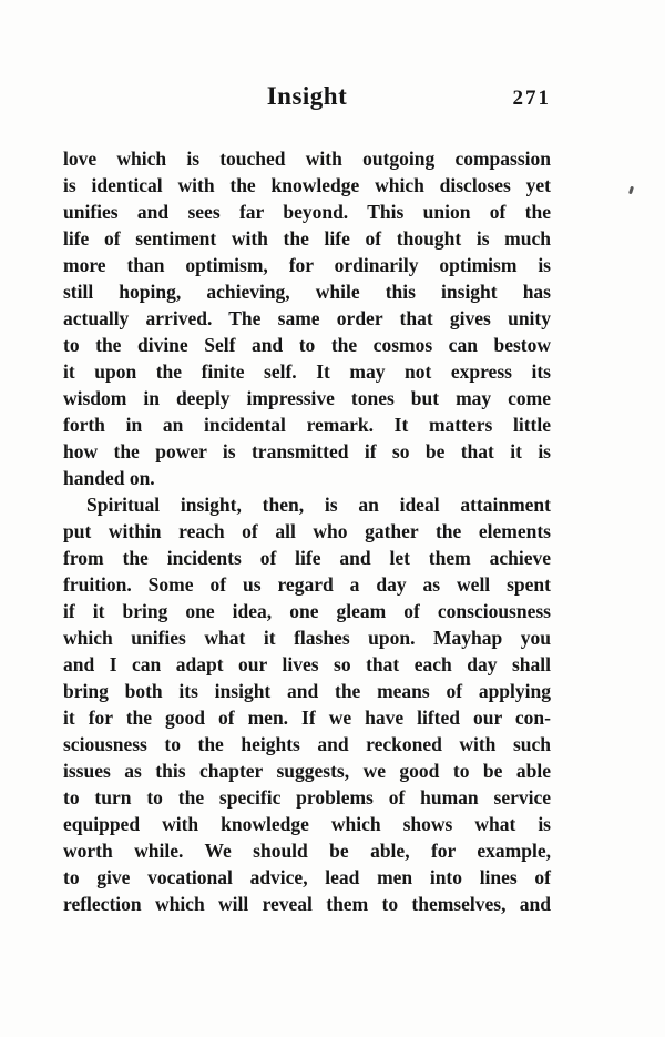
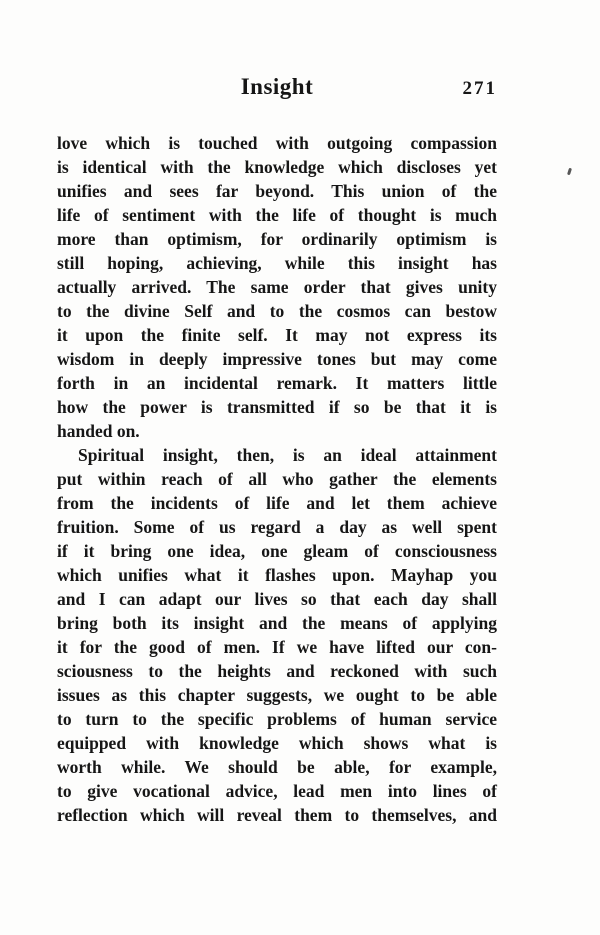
  Insight
  271
  love which is touched with outgoing compassion
  is identical with the knowledge which discloses yet
  unifies and sees far beyond. This union of the
  life of sentiment with the life of thought is much
  more than optimism, for ordinarily optimism is
  still hoping, achieving, while this insight has
  actually arrived. The same order that gives unity
  to the divine Self and to the cosmos can bestow
  it upon the finite self. It may not express its
  wisdom in deeply impressive tones but may come
  forth in an incidental remark. It matters little
  how the power is transmitted if so be that it is
  handed on.
  Spiritual insight, then, is an ideal attainment
  put within reach of all who gather the elements
  from the incidents of life and let them achieve
  fruition. Some of us regard a day as well spent
  if it bring one idea, one gleam of consciousness
  which unifies what it flashes upon. Mayhap you
  and I can adapt our lives so that each day shall
  bring both its insight and the means of applying
  it for the good of men. If we have lifted our con-
  sciousness to the heights and reckoned with such
- issues as this chapter suggests, we good to be able
+ issues as this chapter suggests, we ought to be able
  to turn to the specific problems of human service
  equipped with knowledge which shows what is
  worth while. We should be able, for example,
  to give vocational advice, lead men into lines of
  reflection which will reveal them to themselves, and
